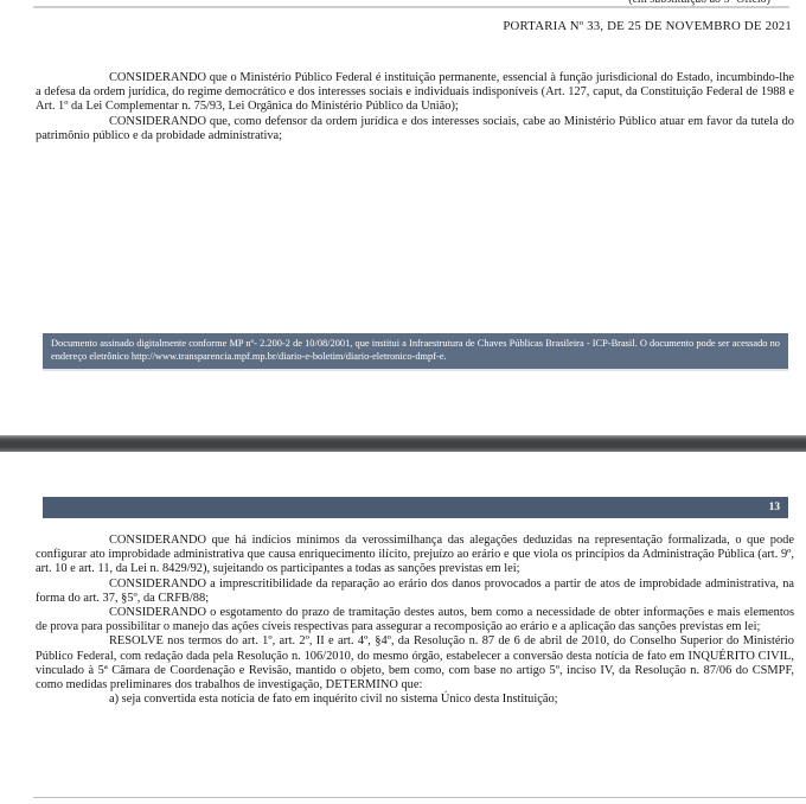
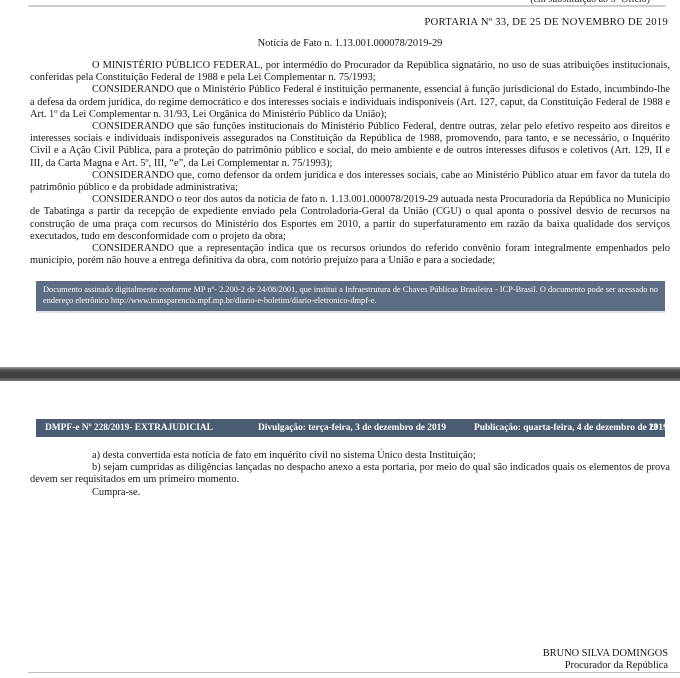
- PORTARIA Nº 33, DE 25 DE NOVEMBRO DE 2021
+ PORTARIA Nº 33, DE 25 DE NOVEMBRO DE 2019
+ Notícia de Fato n. 1.13.001.000078/2019-29
+ O MINISTÉRIO PÚBLICO FEDERAL, por intermédio do Procurador da República signatário, no uso de suas atribuições institucionais, conferidas pela Constituição Federal de 1988 e pela Lei Complementar n. 75/1993;
- CONSIDERANDO que o Ministério Público Federal é instituição permanente, essencial à função jurisdicional do Estado, incumbindo-lhe a defesa da ordem jurídica, do regime democrático e dos interesses sociais e individuais indisponíveis (Art. 127, caput, da Constituição Federal de 1988 e Art. 1º da Lei Complementar n. 75/93, Lei Orgânica do Ministério Público da União);
+ CONSIDERANDO que o Ministério Público Federal é instituição permanente, essencial à função jurisdicional do Estado, incumbindo-lhe a defesa da ordem jurídica, do regime democrático e dos interesses sociais e individuais indisponíveis (Art. 127, caput, da Constituição Federal de 1988 e Art. 1º da Lei Complementar n. 31/93, Lei Orgânica do Ministério Público da União);
+ CONSIDERANDO que são funções institucionais do Ministério Público Federal, dentre outras, zelar pelo efetivo respeito aos direitos e interesses sociais e individuais indisponíveis assegurados na Constituição da República de 1988, promovendo, para tanto, e se necessário, o Inquérito Civil e a Ação Civil Pública, para a proteção do patrimônio público e social, do meio ambiente e de outros interesses difusos e coletivos (Art. 129, II e III, da Carta Magna e Art. 5º, III, “e”, da Lei Complementar n. 75/1993);
  CONSIDERANDO que, como defensor da ordem jurídica e dos interesses sociais, cabe ao Ministério Público atuar em favor da tutela do patrimônio público e da probidade administrativa;
+ CONSIDERANDO o teor dos autos da notícia de fato n. 1.13.001.000078/2019-29 autuada nesta Procuradoria da República no Município de Tabatinga a partir da recepção de expediente enviado pela Controladoria-Geral da União (CGU) o qual aponta o possível desvio de recursos na construção de uma praça com recursos do Ministério dos Esportes em 2010, a partir do superfaturamento em razão da baixa qualidade dos serviços executados, tudo em desconformidade com o projeto da obra;
+ CONSIDERANDO que a representação indica que os recursos oriundos do referido convênio foram integralmente empenhados pelo município, porém não houve a entrega definitiva da obra, com notório prejuízo para a União e para a sociedade;
- Documento assinado digitalmente conforme MP nº- 2.200-2 de 10/08/2001, que institui a Infraestrutura de Chaves Públicas Brasileira - ICP-Brasil. O documento pode ser acessado no endereço eletrônico http://www.transparencia.mpf.mp.br/diario-e-boletim/diario-eletronico-dmpf-e.
+ Documento assinado digitalmente conforme MP nº- 2.200-2 de 24/08/2001, que institui a Infraestrutura de Chaves Públicas Brasileira - ICP-Brasil. O documento pode ser acessado no endereço eletrônico http://www.transparencia.mpf.mp.br/diario-e-boletim/diario-eletronico-dmpf-e.
+ DMPF-e Nº 228/2019- EXTRAJUDICIAL
+ Divulgação: terça-feira, 3 de dezembro de 2019
+ Publicação: quarta-feira, 4 de dezembro de 2019
  13
- CONSIDERANDO que há indícios mínimos da verossimilhança das alegações deduzidas na representação formalizada, o que pode configurar ato improbidade administrativa que causa enriquecimento ilícito, prejuízo ao erário e que viola os princípios da Administração Pública (art. 9º, art. 10 e art. 11, da Lei n. 8429/92), sujeitando os participantes a todas as sanções previstas em lei;
- CONSIDERANDO a imprescritibilidade da reparação ao erário dos danos provocados a partir de atos de improbidade administrativa, na forma do art. 37, §5º, da CRFB/88;
- CONSIDERANDO o esgotamento do prazo de tramitação destes autos, bem como a necessidade de obter informações e mais elementos de prova para possibilitar o manejo das ações cíveis respectivas para assegurar a recomposição ao erário e a aplicação das sanções previstas em lei;
- RESOLVE nos termos do art. 1º, art. 2º, II e art. 4º, §4º, da Resolução n. 87 de 6 de abril de 2010, do Conselho Superior do Ministério Público Federal, com redação dada pela Resolução n. 106/2010, do mesmo órgão, estabelecer a conversão desta notícia de fato em INQUÉRITO CIVIL, vinculado à 5ª Câmara de Coordenação e Revisão, mantido o objeto, bem como, com base no artigo 5º, inciso IV, da Resolução n. 87/06 do CSMPF, como medidas preliminares dos trabalhos de investigação, DETERMINO que:
- a) seja convertida esta notícia de fato em inquérito civil no sistema Único desta Instituição;
+ a) desta convertida esta notícia de fato em inquérito civil no sistema Único desta Instituição;
+ b) sejam cumpridas as diligências lançadas no despacho anexo a esta portaria, por meio do qual são indicados quais os elementos de prova devem ser requisitados em um primeiro momento.
+ Cumpra-se.
+ BRUNO SILVA DOMINGOS
+ Procurador da República
